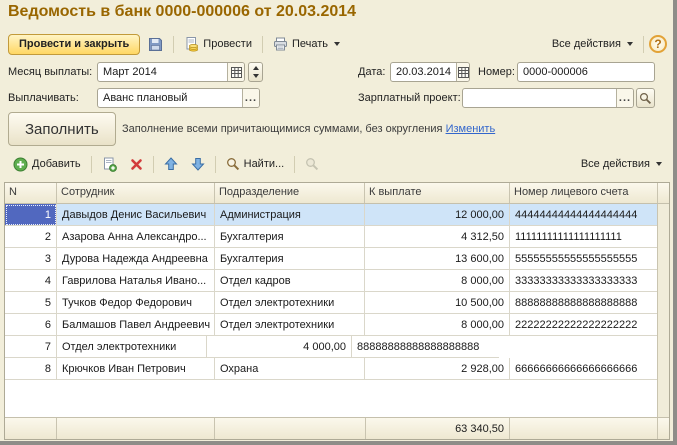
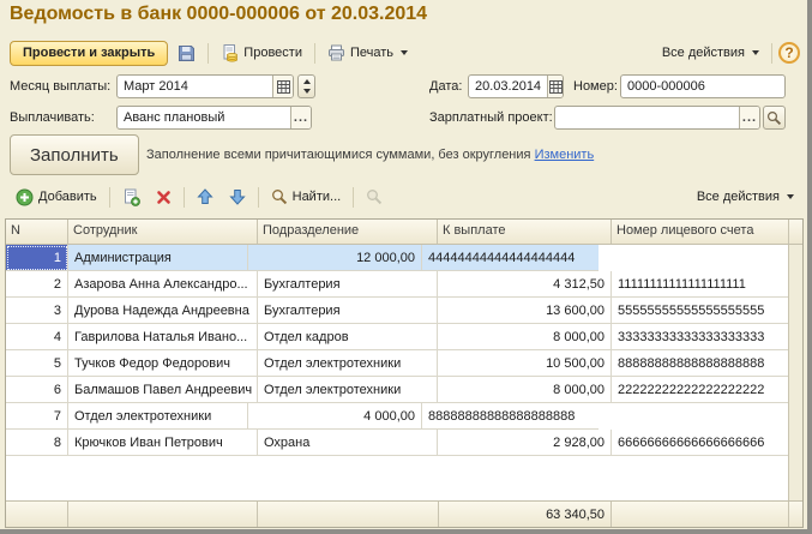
  Ведомость в банк 0000-000006 от 20.03.2014
  Провести и закрыть
  Провести
  Печать
  Все действия
  ?
  Месяц выплаты:
  Март 2014
  Дата:
  20.03.2014
  Номер:
  0000-000006
  Выплачивать:
  Аванс плановый
  ...
  Зарплатный проект:
  ...
  Заполнить
  Заполнение всеми причитающимися суммами, без округления Изменить
  Добавить
  Найти...
  Все действия
  N
  Сотрудник
  Подразделение
  К выплате
  Номер лицевого счета
  1
- Давыдов Денис Васильевич
  Администрация
  12 000,00
  44444444444444444444
  2
  Азарова Анна Александро...
  Бухгалтерия
  4 312,50
  11111111111111111111
  3
  Дурова Надежда Андреевна
  Бухгалтерия
  13 600,00
  55555555555555555555
  4
  Гаврилова Наталья Ивано...
  Отдел кадров
  8 000,00
  33333333333333333333
  5
  Тучков Федор Федорович
  Отдел электротехники
  10 500,00
  88888888888888888888
  6
  Балмашов Павел Андреевич
  Отдел электротехники
  8 000,00
  22222222222222222222
  7
  Отдел электротехники
  4 000,00
  88888888888888888888
  8
  Крючков Иван Петрович
  Охрана
  2 928,00
  66666666666666666666
  63 340,50
